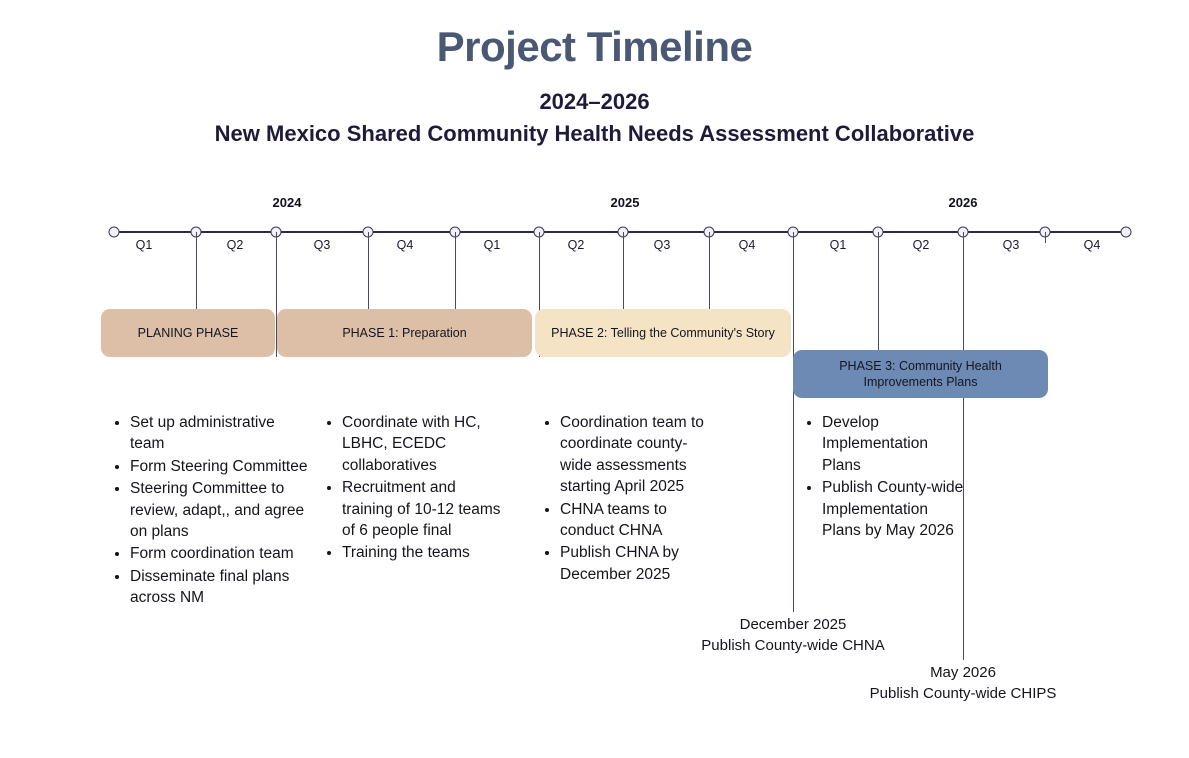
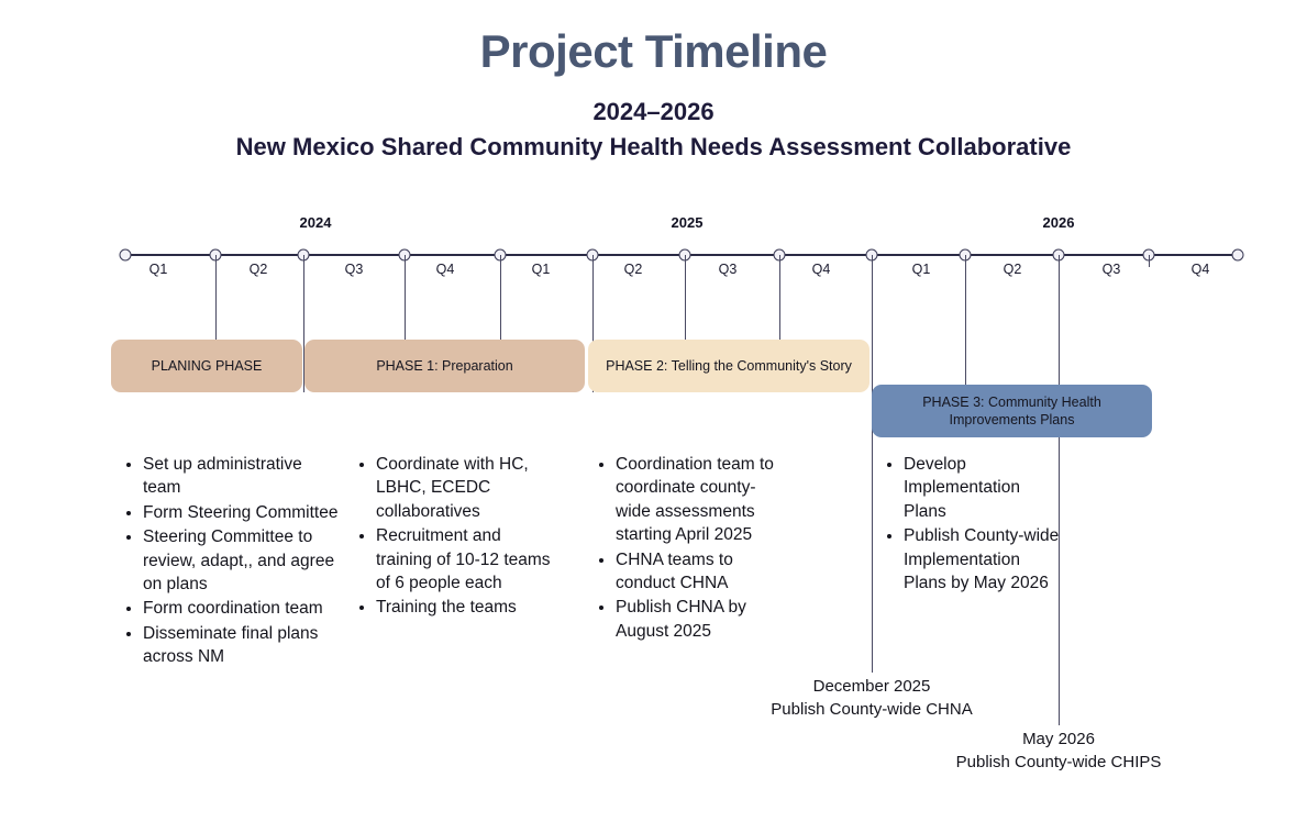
  Project Timeline
  2024–2026
  New Mexico Shared Community Health Needs Assessment Collaborative
  2024
  2025
  2026
  Q1
  Q2
  Q3
  Q4
  Q1
  Q2
  Q3
  Q4
  Q1
  Q2
  Q3
  Q4
  PLANING PHASE
  PHASE 1: Preparation
  PHASE 2: Telling the Community's Story
  PHASE 3: Community Health Improvements Plans
  Set up administrative team
  Form Steering Committee
  Steering Committee to review, adapt,, and agree on plans
  Form coordination team
  Disseminate final plans across NM
  Coordinate with HC, LBHC, ECEDC collaboratives
- Recruitment and training of 10-12 teams of 6 people final
+ Recruitment and training of 10-12 teams of 6 people each
  Training the teams
  Coordination team to coordinate county-wide assessments starting April 2025
  CHNA teams to conduct CHNA
- Publish CHNA by December 2025
+ Publish CHNA by August 2025
  Develop Implementation Plans
  Publish County-wide Implementation Plans by May 2026
  December 2025
  Publish County-wide CHNA
  May 2026
  Publish County-wide CHIPS
